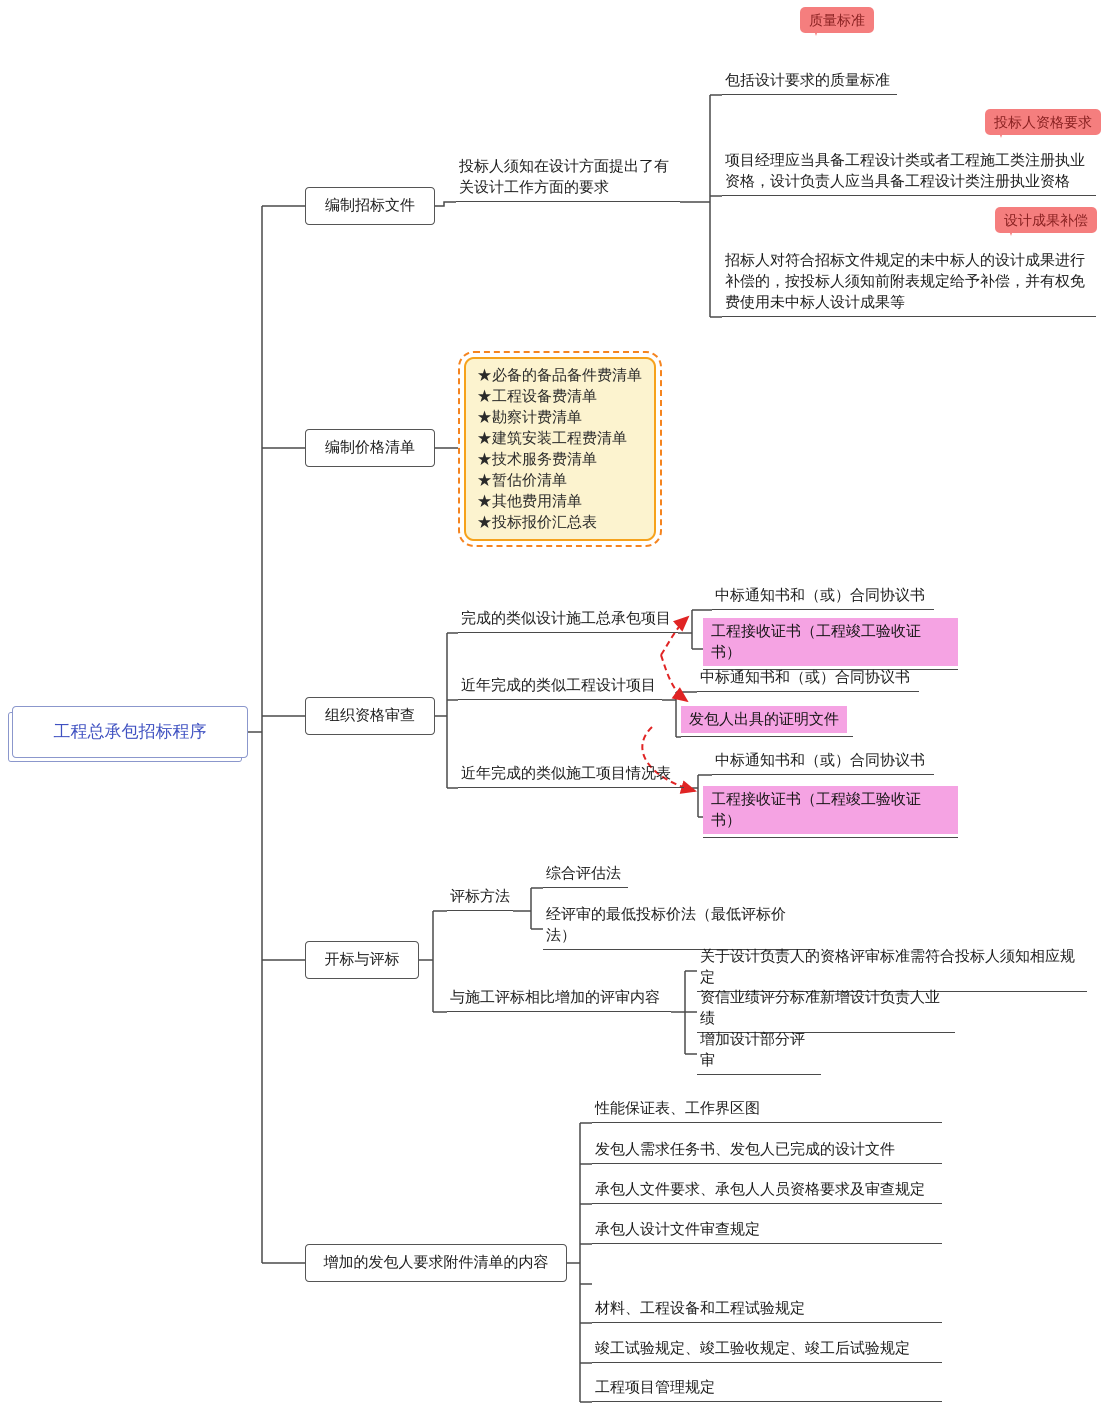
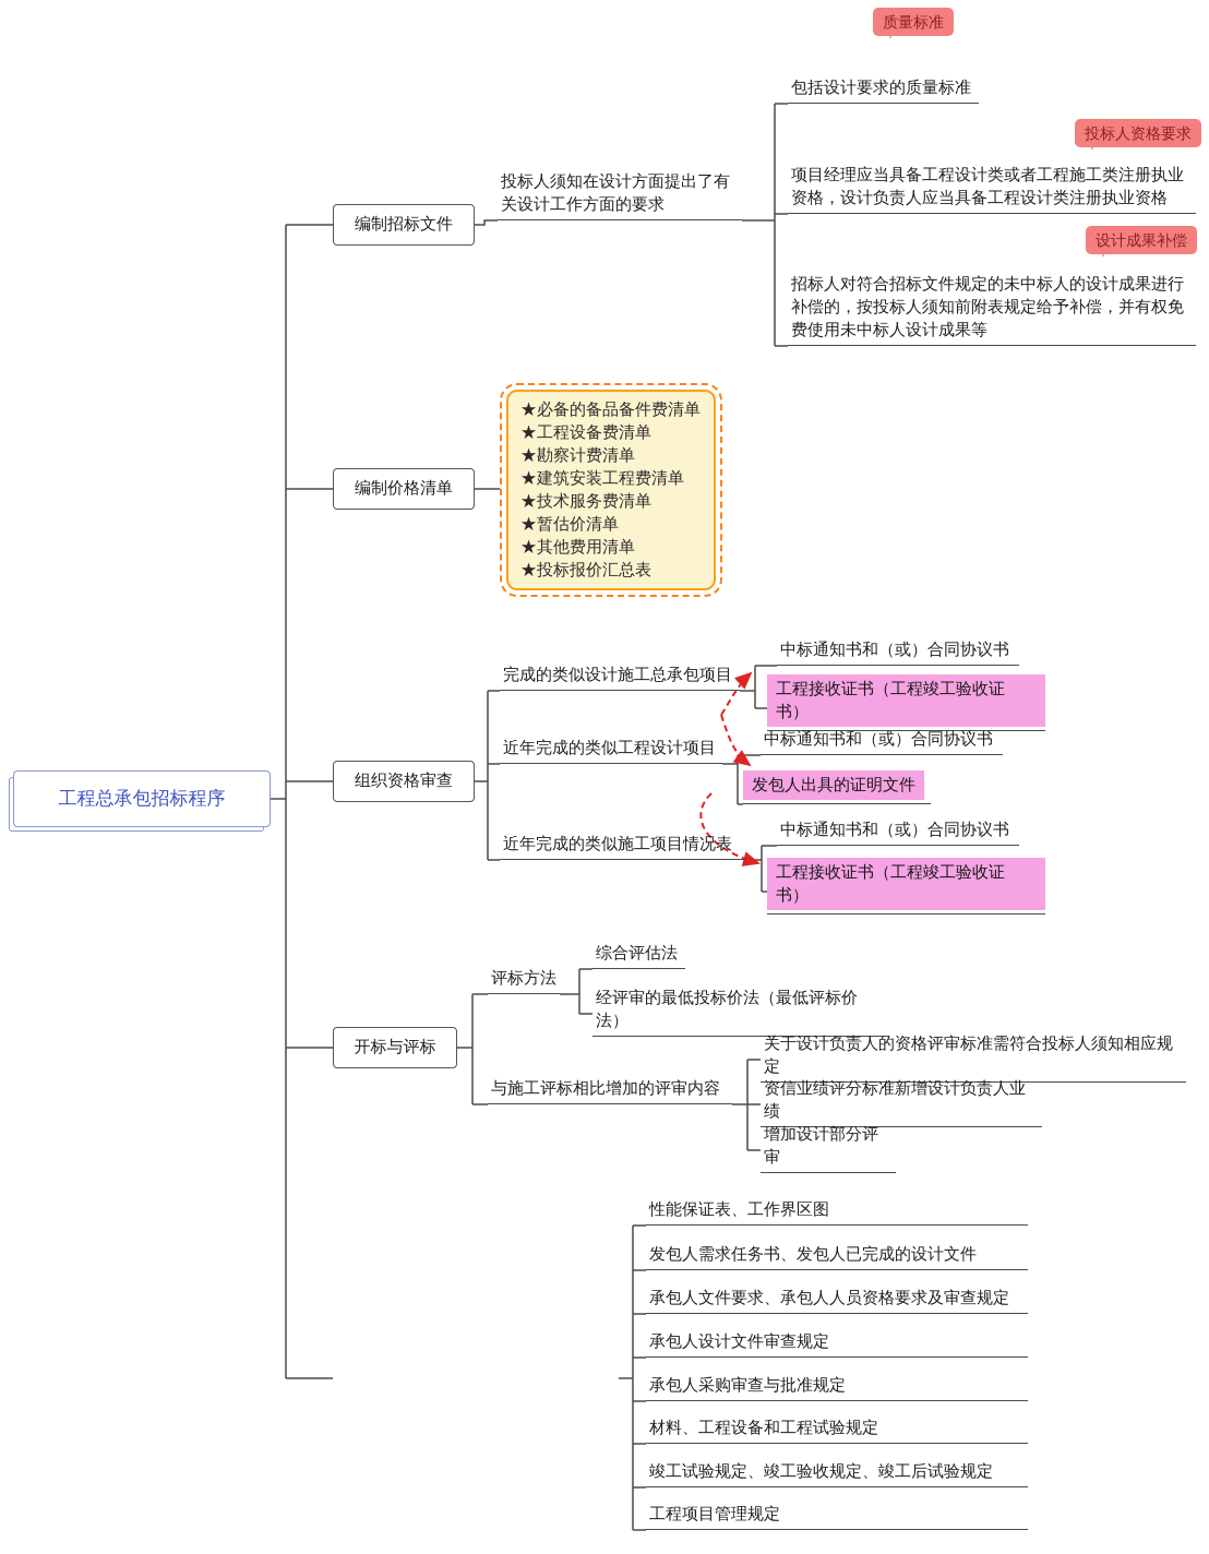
  工程总承包招标程序
  编制招标文件
  编制价格清单
  组织资格审查
  开标与评标
- 增加的发包人要求附件清单的内容
  投标人须知在设计方面提出了有关设计工作方面的要求
  包括设计要求的质量标准
  项目经理应当具备工程设计类或者工程施工类注册执业资格，设计负责人应当具备工程设计类注册执业资格
  招标人对符合招标文件规定的未中标人的设计成果进行补偿的，按投标人须知前附表规定给予补偿，并有权免费使用未中标人设计成果等
  质量标准
  投标人资格要求
  设计成果补偿
  ★必备的备品备件费清单
  ★工程设备费清单
  ★勘察计费清单
  ★建筑安装工程费清单
  ★技术服务费清单
  ★暂估价清单
  ★其他费用清单
  ★投标报价汇总表
  完成的类似设计施工总承包项目
  中标通知书和（或）合同协议书
  工程接收证书（工程竣工验收证书）
  近年完成的类似工程设计项目
  中标通知书和（或）合同协议书
  发包人出具的证明文件
  近年完成的类似施工项目情况表
  中标通知书和（或）合同协议书
  工程接收证书（工程竣工验收证书）
  评标方法
  综合评估法
  经评审的最低投标价法（最低评标价法）
  与施工评标相比增加的评审内容
  关于设计负责人的资格评审标准需符合投标人须知相应规定
  资信业绩评分标准新增设计负责人业绩
  增加设计部分评审
  性能保证表、工作界区图
  发包人需求任务书、发包人已完成的设计文件
  承包人文件要求、承包人人员资格要求及审查规定
  承包人设计文件审查规定
+ 承包人采购审查与批准规定
  材料、工程设备和工程试验规定
  竣工试验规定、竣工验收规定、竣工后试验规定
  工程项目管理规定
